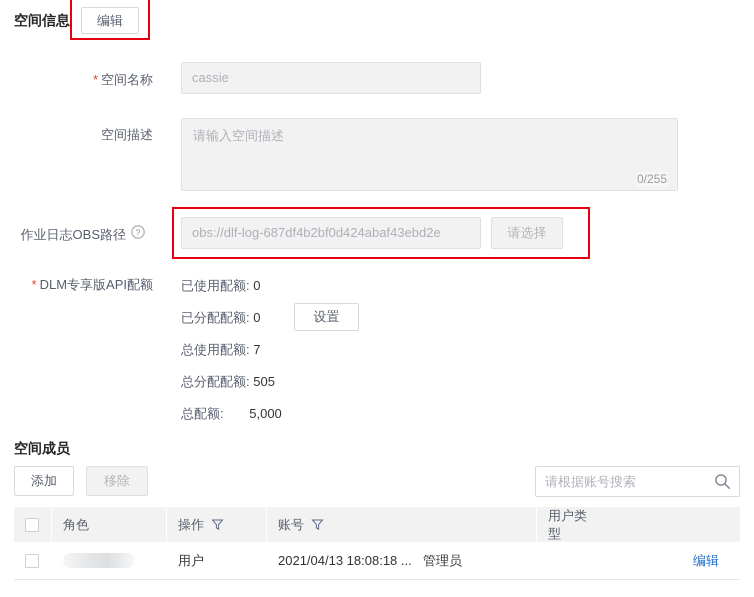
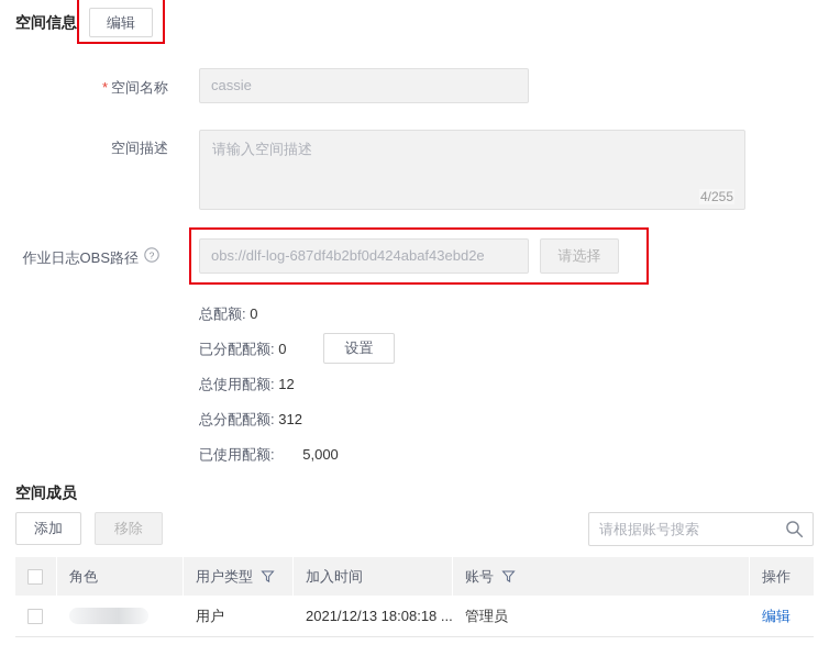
  空间信息
  编辑
  * 空间名称
  cassie
  空间描述
  请输入空间描述
- 0/255
+ 4/255
  作业日志OBS路径
  ?
  obs://dlf-log-687df4b2bf0d424abaf43ebd2e
  请选择
- * DLM专享版API配额
- 已使用配额: 0
+ 总配额: 0
  已分配配额: 0
  设置
- 总使用配额: 7
+ 总使用配额: 12
- 总分配配额: 505
+ 总分配配额: 312
- 总配额: 5,000
+ 已使用配额: 5,000
  空间成员
  添加
  移除
  请根据账号搜索
  角色
- 操作
+ 用户类型
+ 加入时间
  账号
- 用户类型
+ 操作
  用户
- 2021/04/13 18:08:18 ...
+ 2021/12/13 18:08:18 ...
  管理员
  编辑
